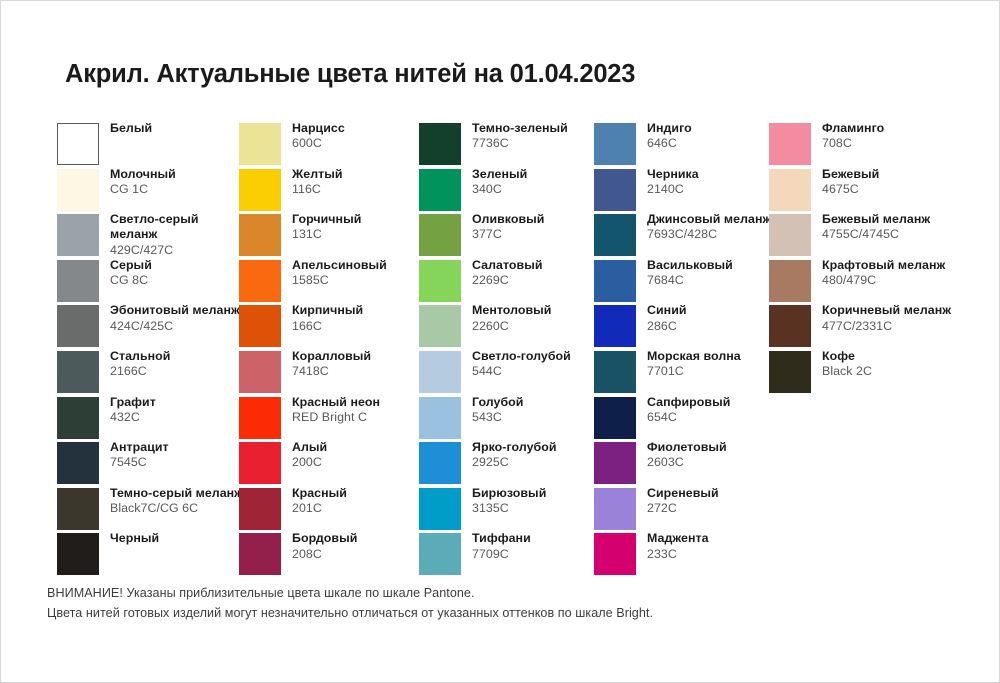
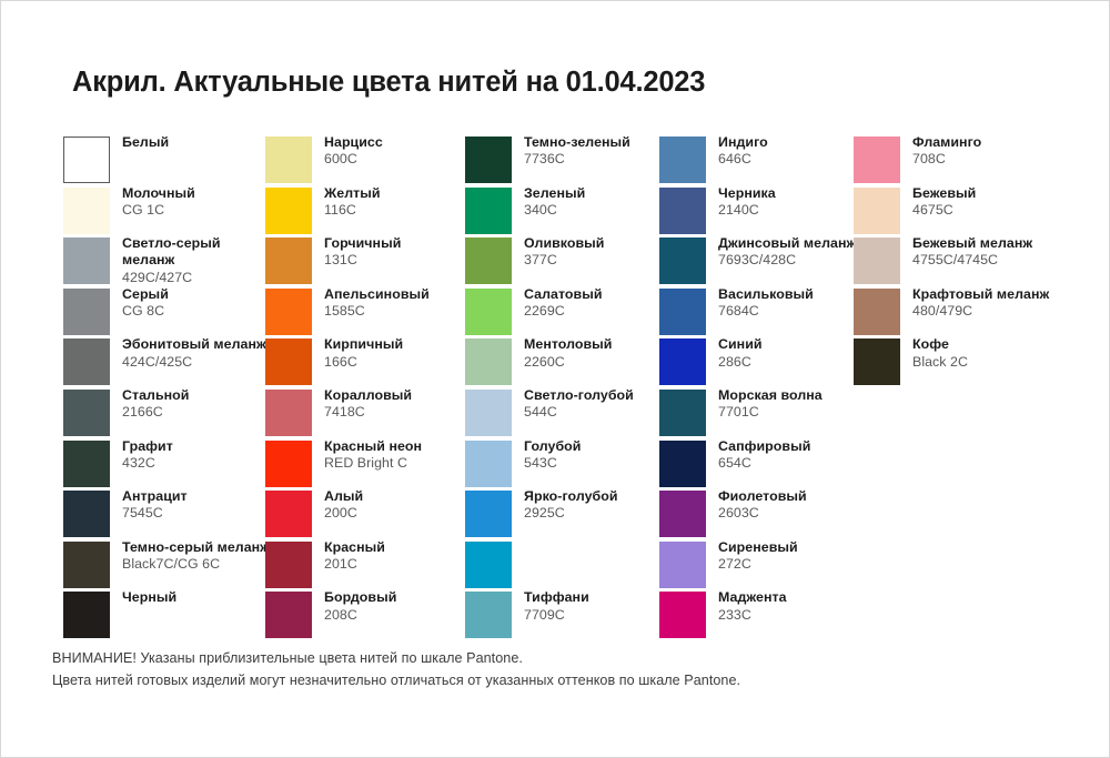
  Акрил. Актуальные цвета нитей на 01.04.2023
  Белый
  Молочный
  CG 1C
  Светло-серый меланж
  429C/427C
  Серый
  CG 8C
  Эбонитовый меланж
  424C/425C
  Стальной
  2166C
  Графит
  432C
  Антрацит
  7545C
  Темно-серый мелан
  Black7C/CG 6C
  Черный
  Нарцисс
  600C
  Желтый
  116C
  Горчичный
  131C
  Апельсиновый
  1585C
  Кирпичный
  166C
  Коралловый
  7418C
  Красный неон
  RED Bright C
  Алый
  200C
  Красный
  201C
  Бордовый
  208C
  Темно-зеленый
  7736C
  Зеленый
  340C
  Оливковый
  377C
  Салатовый
  2269C
  Ментоловый
  2260C
  Светло-голубой
  544C
  Голубой
  543C
  Ярко-голубой
  2925C
- Бирюзовый
- 3135C
  Тиффани
  7709C
  Индиго
  646C
  Черника
  2140C
  Джинсовый меланж
  7693C/428C
  Васильковый
  7684C
  Синий
  286C
  Морская волна
  7701C
  Сапфировый
  654C
  Фиолетовый
  2603C
  Сиреневый
  272C
  Маджента
  233C
  Фламинго
  708C
  Бежевый
  4675C
  Бежевый меланж
  4755C/4745C
  Крафтовый меланж
  480/479C
- Коричневый меланж
- 477C/2331C
  Кофе
  Black 2C
- ВНИМАНИЕ! Указаны приблизительные цвета шкале по шкале Pantone.
+ ВНИМАНИЕ! Указаны приблизительные цвета нитей по шкале Pantone.
- Цвета нитей готовых изделий могут незначительно отличаться от указанных оттенков по шкале Bright.
+ Цвета нитей готовых изделий могут незначительно отличаться от указанных оттенков по шкале Pantone.
